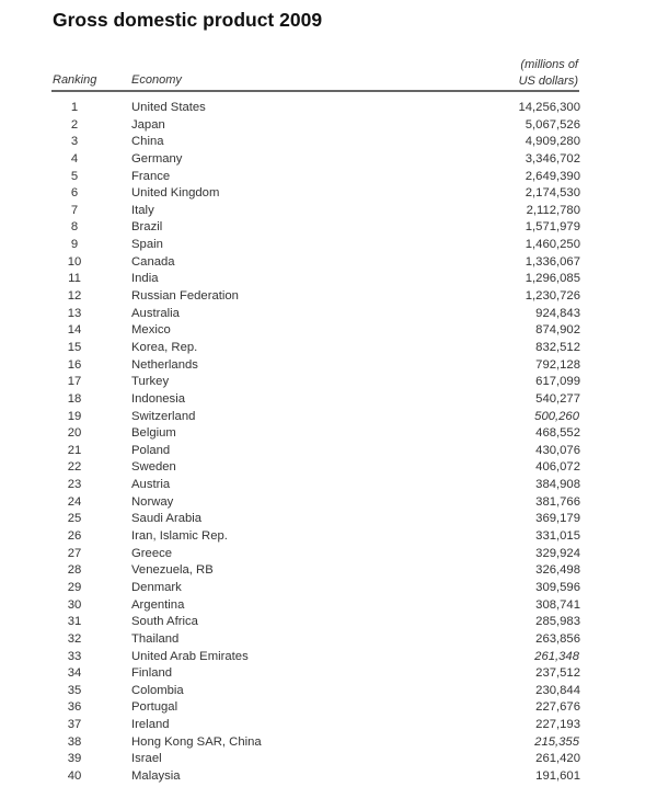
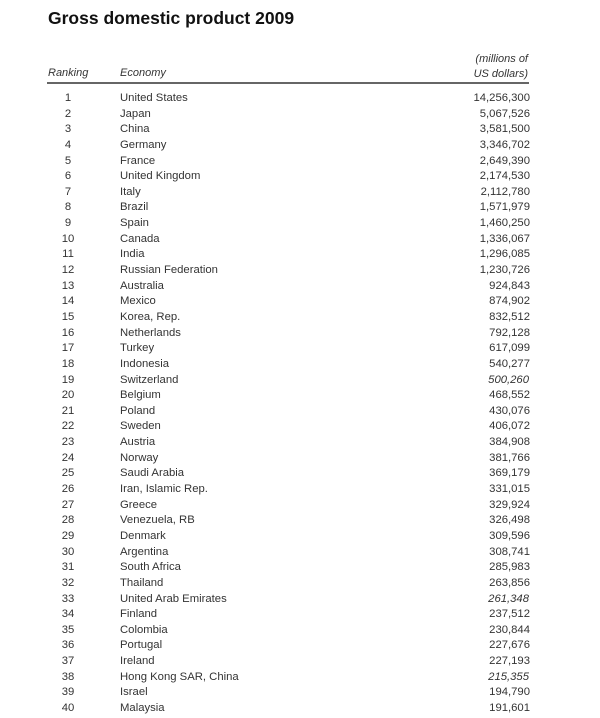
  Gross domestic product 2009
  Ranking
  Economy
  (millions of
  US dollars)
  1
  United States
  14,256,300
  2
  Japan
  5,067,526
  3
  China
- 4,909,280
+ 3,581,500
  4
  Germany
  3,346,702
  5
  France
  2,649,390
  6
  United Kingdom
  2,174,530
  7
  Italy
  2,112,780
  8
  Brazil
  1,571,979
  9
  Spain
  1,460,250
  10
  Canada
  1,336,067
  11
  India
  1,296,085
  12
  Russian Federation
  1,230,726
  13
  Australia
  924,843
  14
  Mexico
  874,902
  15
  Korea, Rep.
  832,512
  16
  Netherlands
  792,128
  17
  Turkey
  617,099
  18
  Indonesia
  540,277
  19
  Switzerland
  500,260
  20
  Belgium
  468,552
  21
  Poland
  430,076
  22
  Sweden
  406,072
  23
  Austria
  384,908
  24
  Norway
  381,766
  25
  Saudi Arabia
  369,179
  26
  Iran, Islamic Rep.
  331,015
  27
  Greece
  329,924
  28
  Venezuela, RB
  326,498
  29
  Denmark
  309,596
  30
  Argentina
  308,741
  31
  South Africa
  285,983
  32
  Thailand
  263,856
  33
  United Arab Emirates
  261,348
  34
  Finland
  237,512
  35
  Colombia
  230,844
  36
  Portugal
  227,676
  37
  Ireland
  227,193
  38
  Hong Kong SAR, China
  215,355
  39
  Israel
- 261,420
+ 194,790
  40
  Malaysia
  191,601
